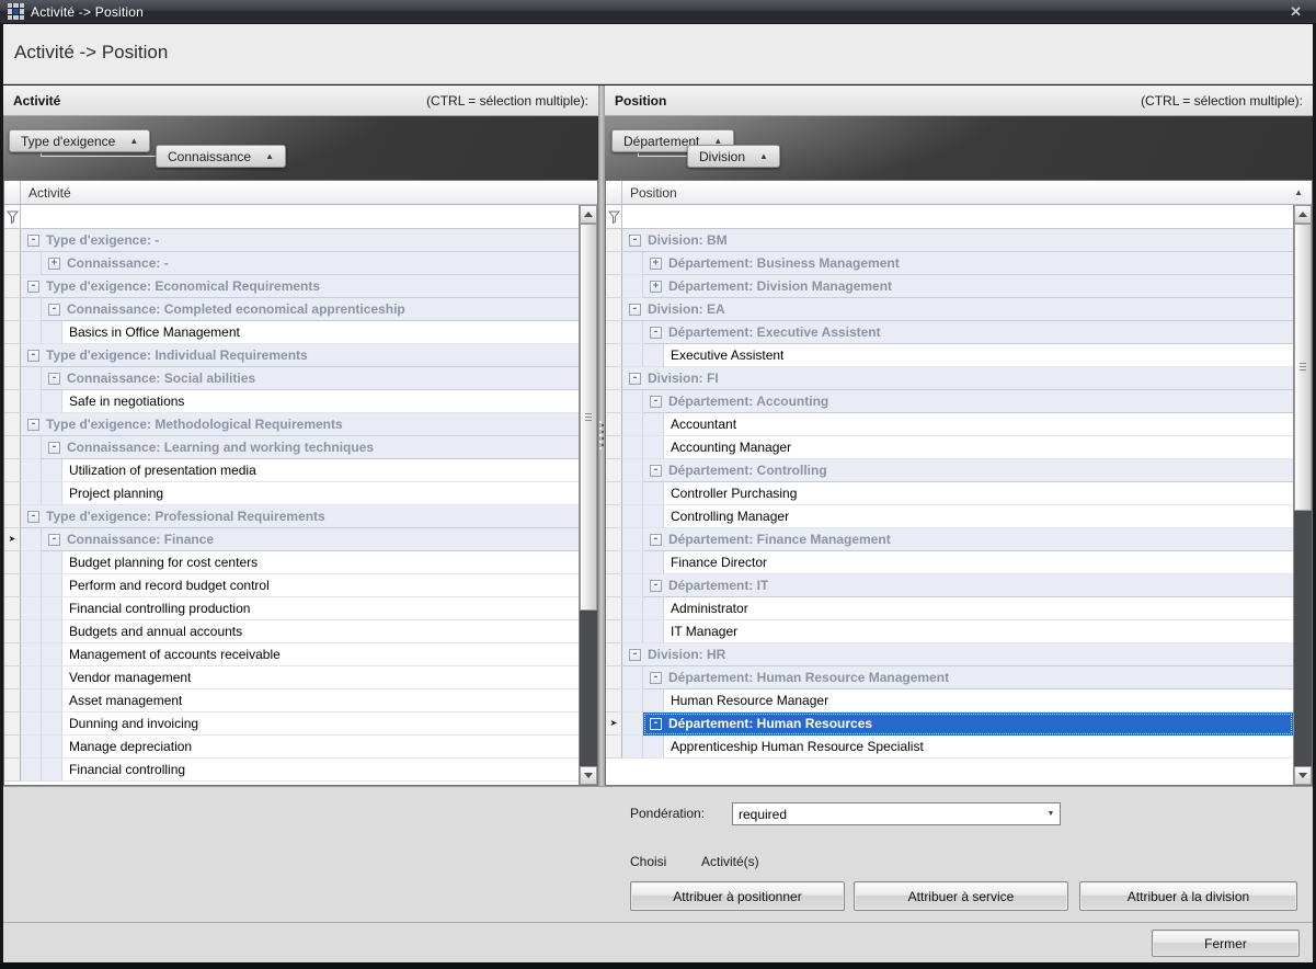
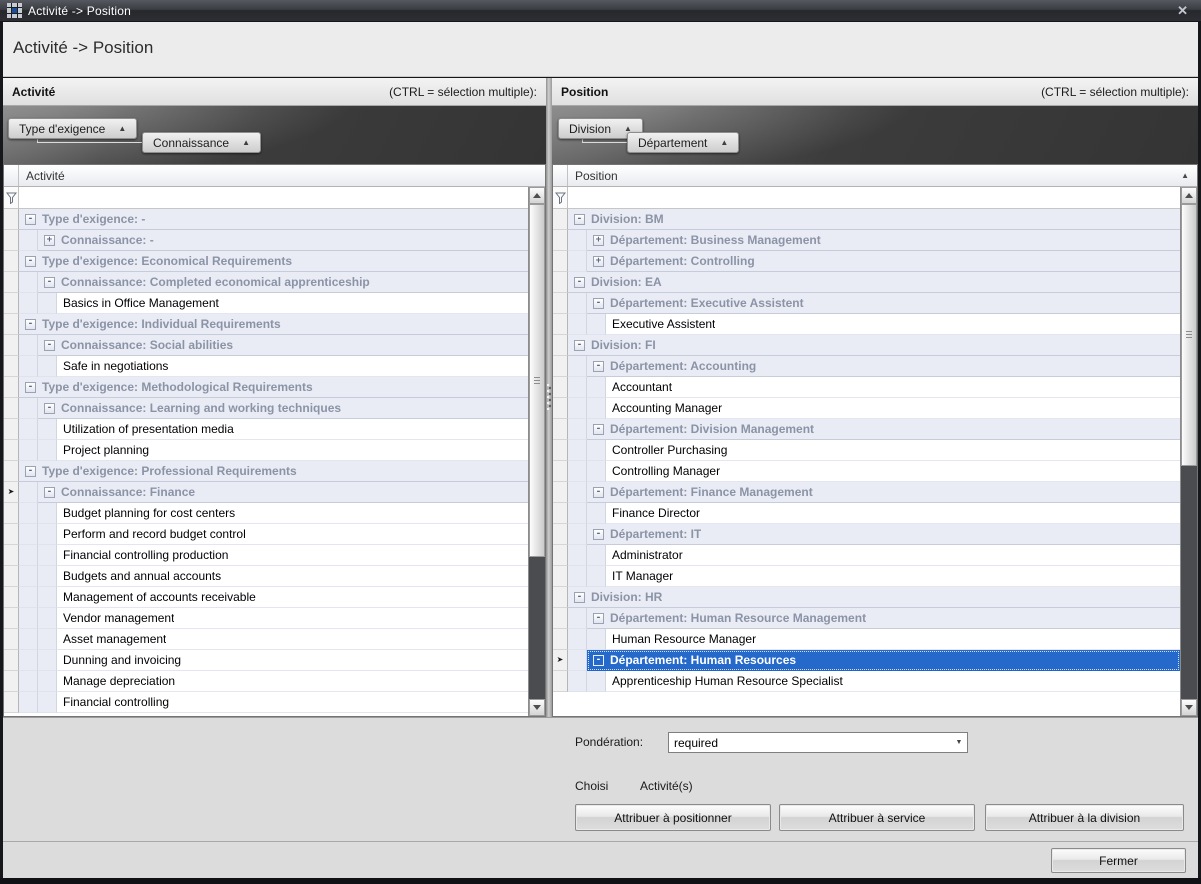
  Activité -> Position
  ✕
  Activité -> Position
  Activité
  (CTRL = sélection multiple):
  Type d'exigence
  ▲
  Connaissance
  ▲
  Activité
  -
  Type d'exigence: -
  +
  Connaissance: -
  -
  Type d'exigence: Economical Requirements
  -
  Connaissance: Completed economical apprenticeship
  Basics in Office Management
  -
  Type d'exigence: Individual Requirements
  -
  Connaissance: Social abilities
  Safe in negotiations
  -
  Type d'exigence: Methodological Requirements
  -
  Connaissance: Learning and working techniques
  Utilization of presentation media
  Project planning
  -
  Type d'exigence: Professional Requirements
  ➤
  -
  Connaissance: Finance
  Budget planning for cost centers
  Perform and record budget control
  Financial controlling production
  Budgets and annual accounts
  Management of accounts receivable
  Vendor management
  Asset management
  Dunning and invoicing
  Manage depreciation
  Financial controlling
  Position
  (CTRL = sélection multiple):
- Département
+ Division
  ▲
- Division
+ Département
  ▲
  Position
  ▲
  -
  Division: BM
  +
  Département: Business Management
  +
- Département: Division Management
+ Département: Controlling
  -
  Division: EA
  -
  Département: Executive Assistent
  Executive Assistent
  -
  Division: FI
  -
  Département: Accounting
  Accountant
  Accounting Manager
  -
- Département: Controlling
+ Département: Division Management
  Controller Purchasing
  Controlling Manager
  -
  Département: Finance Management
  Finance Director
  -
  Département: IT
  Administrator
  IT Manager
  -
  Division: HR
  -
  Département: Human Resource Management
  Human Resource Manager
  ➤
  -
  Département: Human Resources
  Apprenticeship Human Resource Specialist
  Pondération:
  required
  Choisi
  Activité(s)
  Attribuer à positionner
  Attribuer à service
  Attribuer à la division
  Fermer
